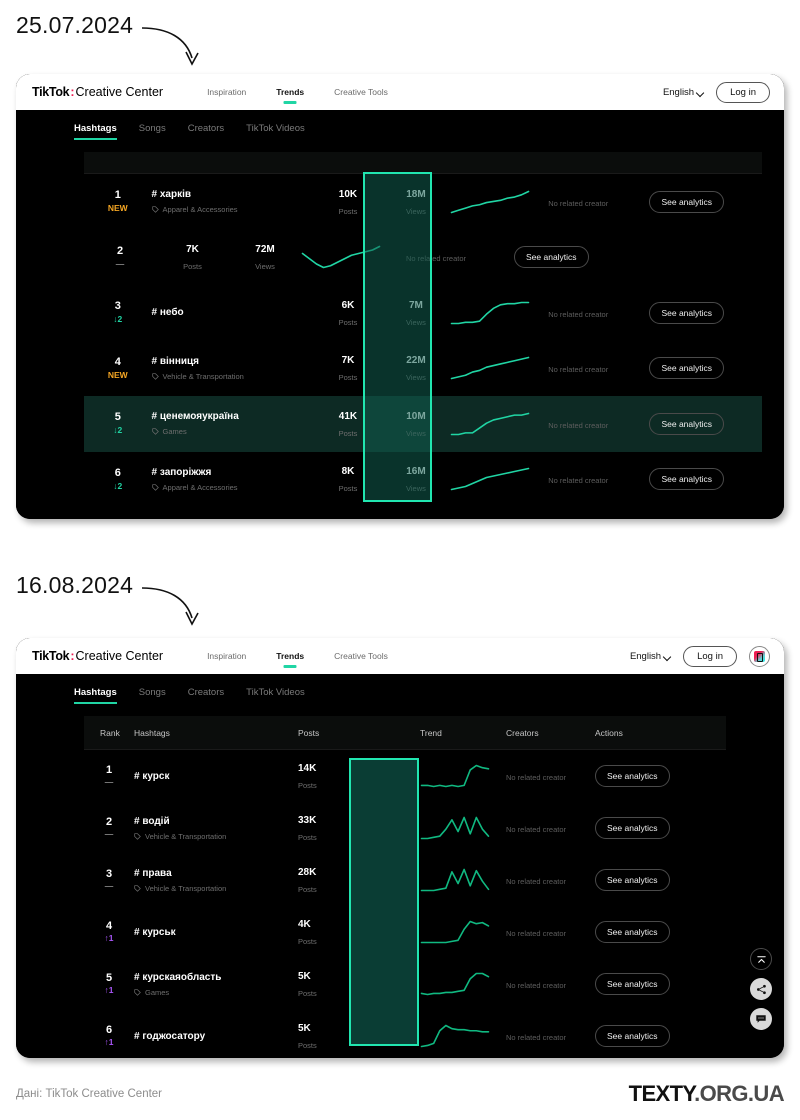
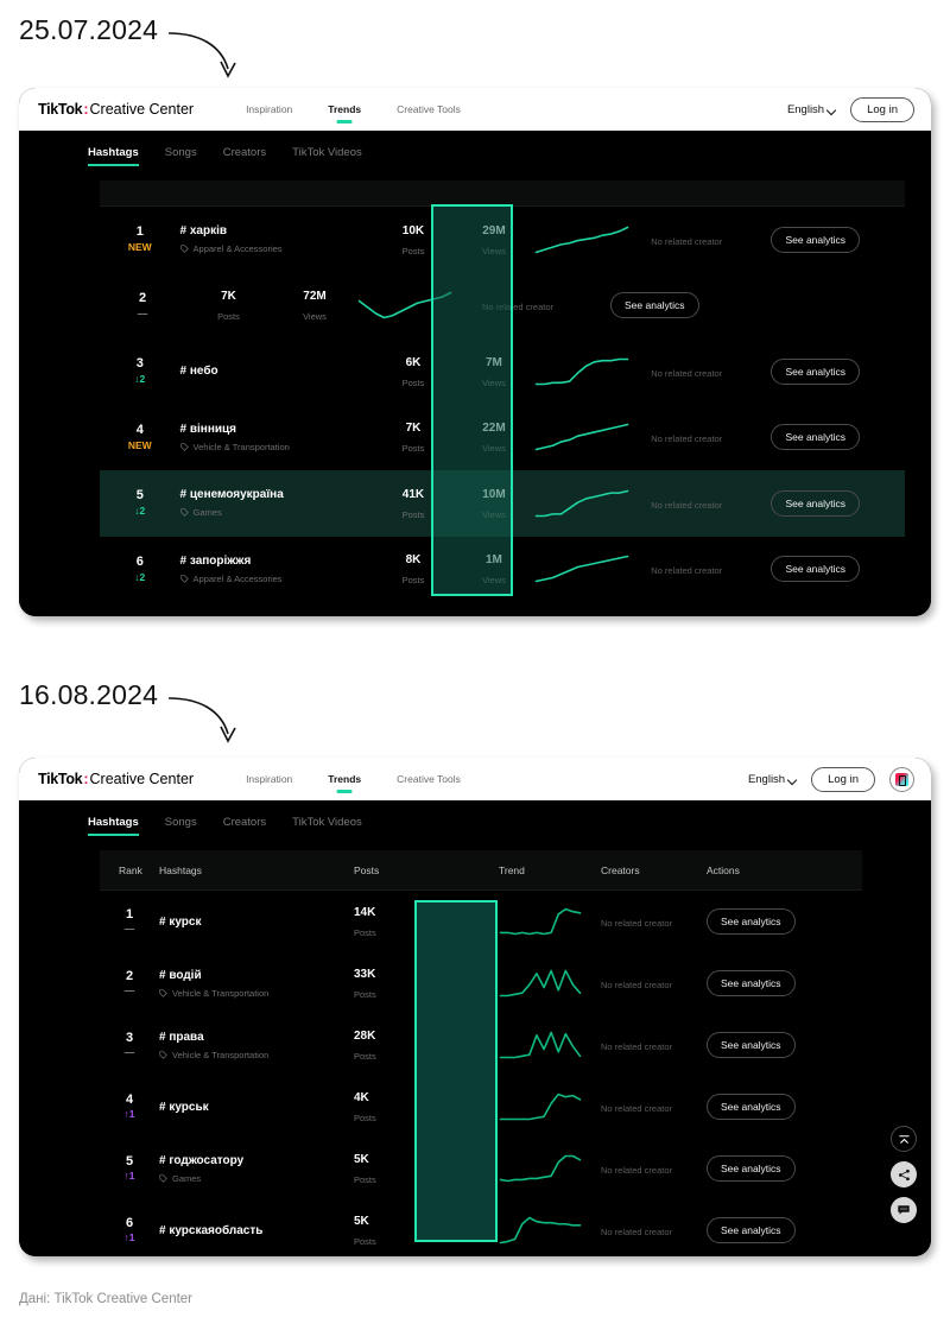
  25.07.2024
  TikTok
  :
  Creative Center
  Inspiration
  Trends
  Creative Tools
  English
  Log in
  Hashtags
  Songs
  Creators
  TikTok Videos
  1
  NEW
  # харків
  Apparel & Accessories
  10K
  Posts
- 18M
+ 29M
  Views
  No related creator
  See analytics
  2
  —
  7K
  Posts
  72M
  Views
  No related creator
  See analytics
  3
  ↓2
  # небо
  6K
  Posts
  7M
  Views
  No related creator
  See analytics
  4
  NEW
  # вінниця
  Vehicle & Transportation
  7K
  Posts
  22M
  Views
  No related creator
  See analytics
  5
  ↓2
  # ценемояукраїна
  Games
  41K
  Posts
  10M
  Views
  No related creator
  See analytics
  6
  ↓2
  # запоріжжя
  Apparel & Accessories
  8K
  Posts
- 16M
+ 1M
  Views
  No related creator
  See analytics
  16.08.2024
  TikTok
  :
  Creative Center
  Inspiration
  Trends
  Creative Tools
  English
  Log in
  Hashtags
  Songs
  Creators
  TikTok Videos
  Rank
  Hashtags
  Posts
  Trend
  Creators
  Actions
  1
  —
  # курск
  14K
  Posts
  No related creator
  See analytics
  2
  —
  # водій
  Vehicle & Transportation
  33K
  Posts
  No related creator
  See analytics
  3
  —
  # права
  Vehicle & Transportation
  28K
  Posts
  No related creator
  See analytics
  4
  ↑1
  # курськ
  4K
  Posts
  No related creator
  See analytics
  5
  ↑1
- # курскаяобласть
+ # годжосатору
  Games
  5K
  Posts
  No related creator
  See analytics
  6
  ↑1
- # годжосатору
+ # курскаяобласть
  5K
  Posts
  No related creator
  See analytics
  Дані: TikTok Creative Center
- TEXTY.ORG.UA
